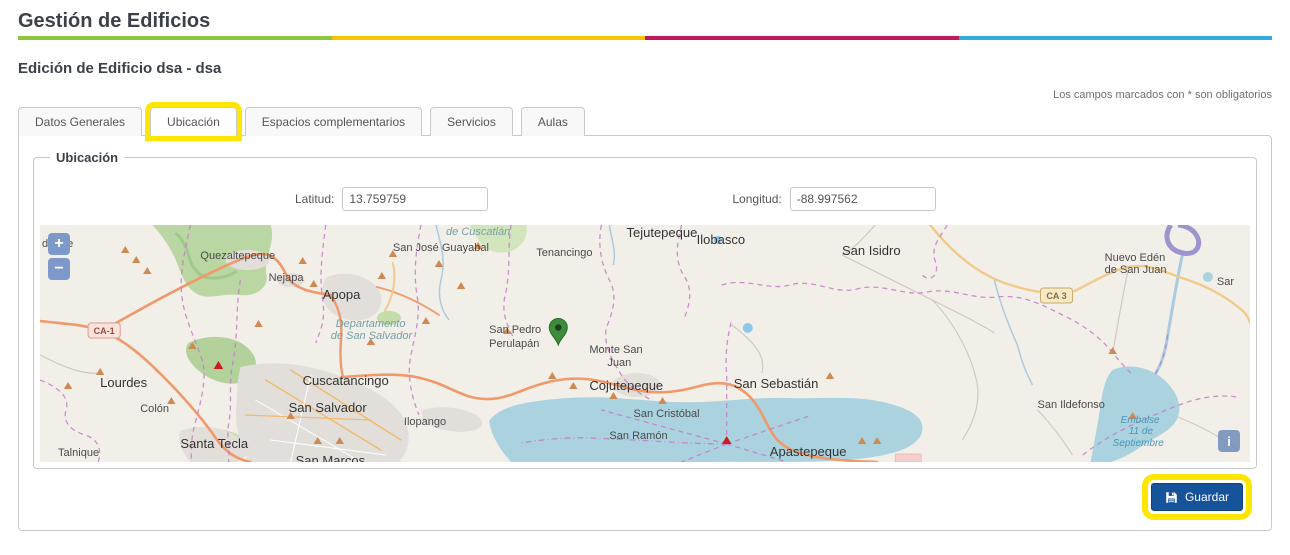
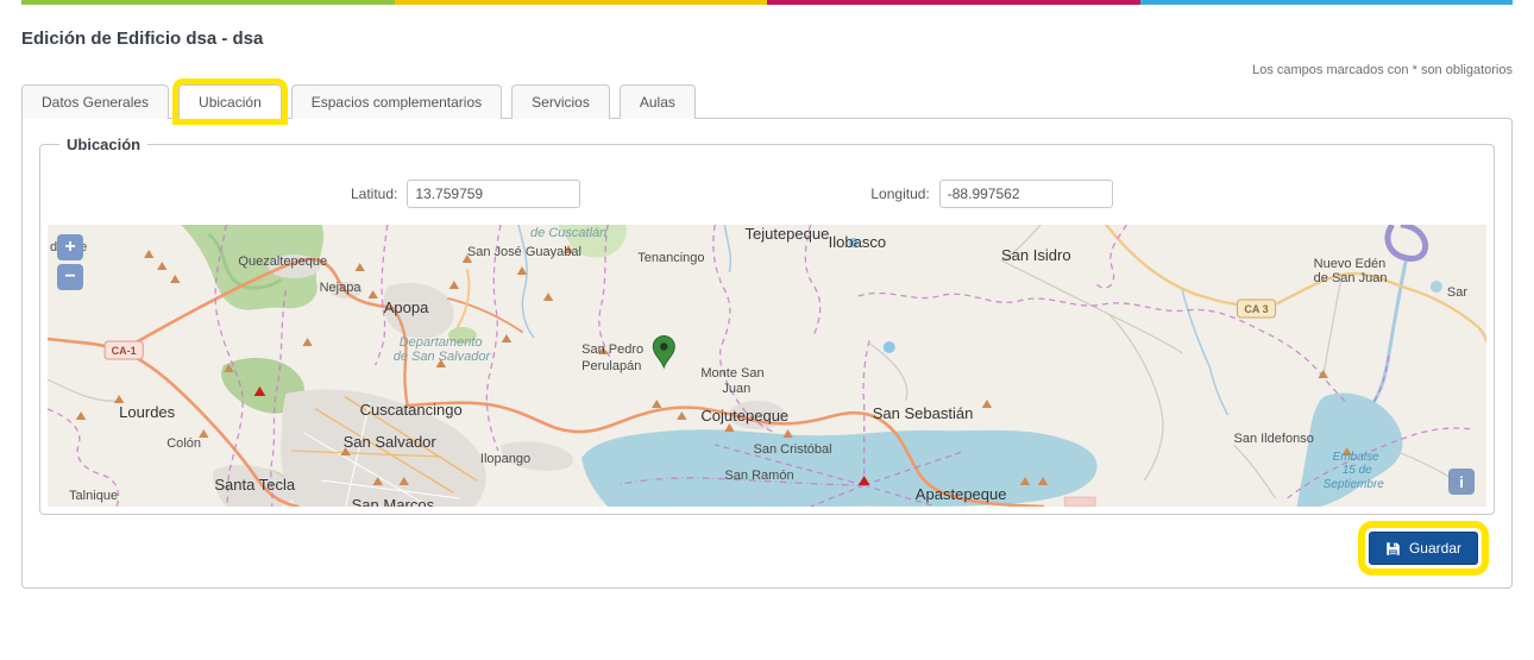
- Gestión de Edificios
  Edición de Edificio dsa - dsa
  Los campos marcados con * son obligatorios
  Datos Generales
  Ubicación
  Espacios complementarios
  Servicios
  Aulas
  Ubicación
  Latitud:
  13.759759
  Longitud:
  -88.997562
  CA-1
  CA 3
  Quezaltepeque
  Nejapa
  Apopa
  San José Guayabal
  de Cuscatlán
  Tenancingo
  Tejutepeque
  Ilobasco
  San Isidro
  Nuevo Edén
  de San Juan
  Sar
  Departamento
  de San Salvador
  San Pedro
  Perulapán
  Monte San
  Juan
  Cojutepeque
  San Sebastián
  Cuscatancingo
  San Salvador
  Ilopango
  San Cristóbal
  San Ramón
  Lourdes
  Colón
  Santa Tecla
  San Marcos
  Talnique
  Apastepeque
  San Ildefonso
  Embalse
- 11 de
+ 15 de
  Septiembre
  +
  −
  i
  Guardar
